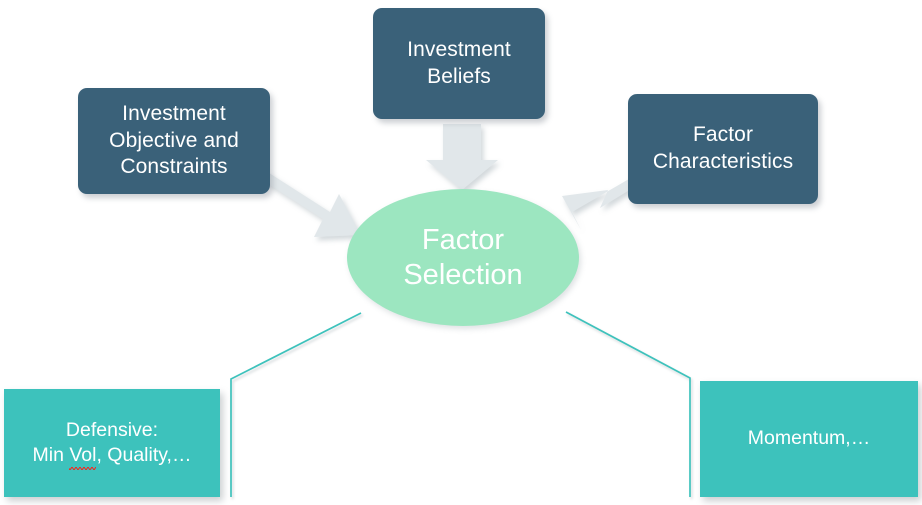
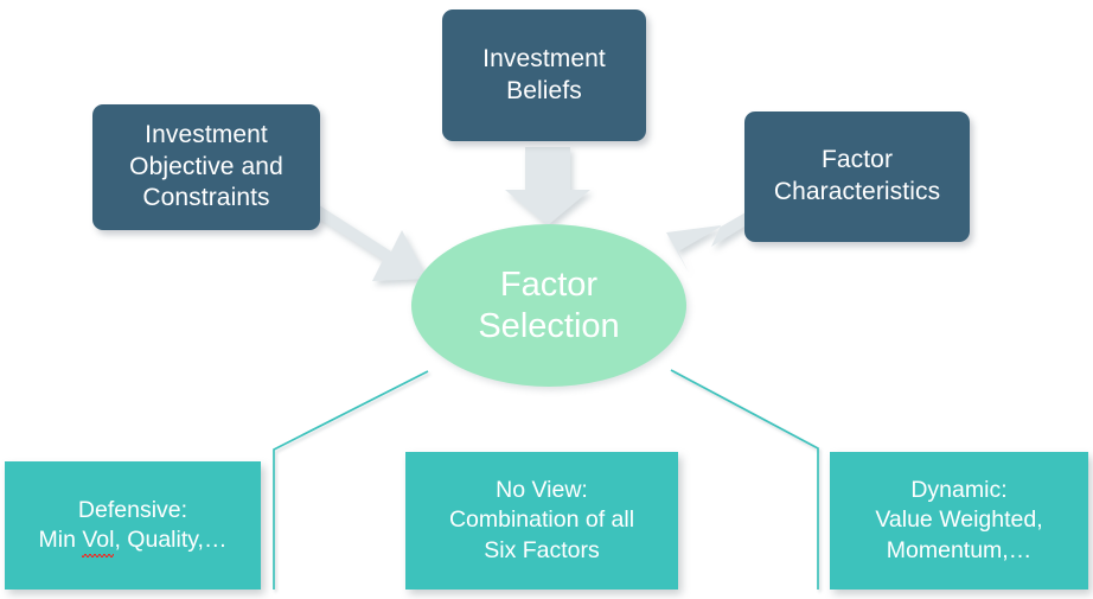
  Investment
  Objective and
  Constraints
  Investment
  Beliefs
  Factor
  Characteristics
  Factor
  Selection
  Defensive:
  Min Vol, Quality,…
+ No View:
+ Combination of all
+ Six Factors
+ Dynamic:
+ Value Weighted,
  Momentum,…
